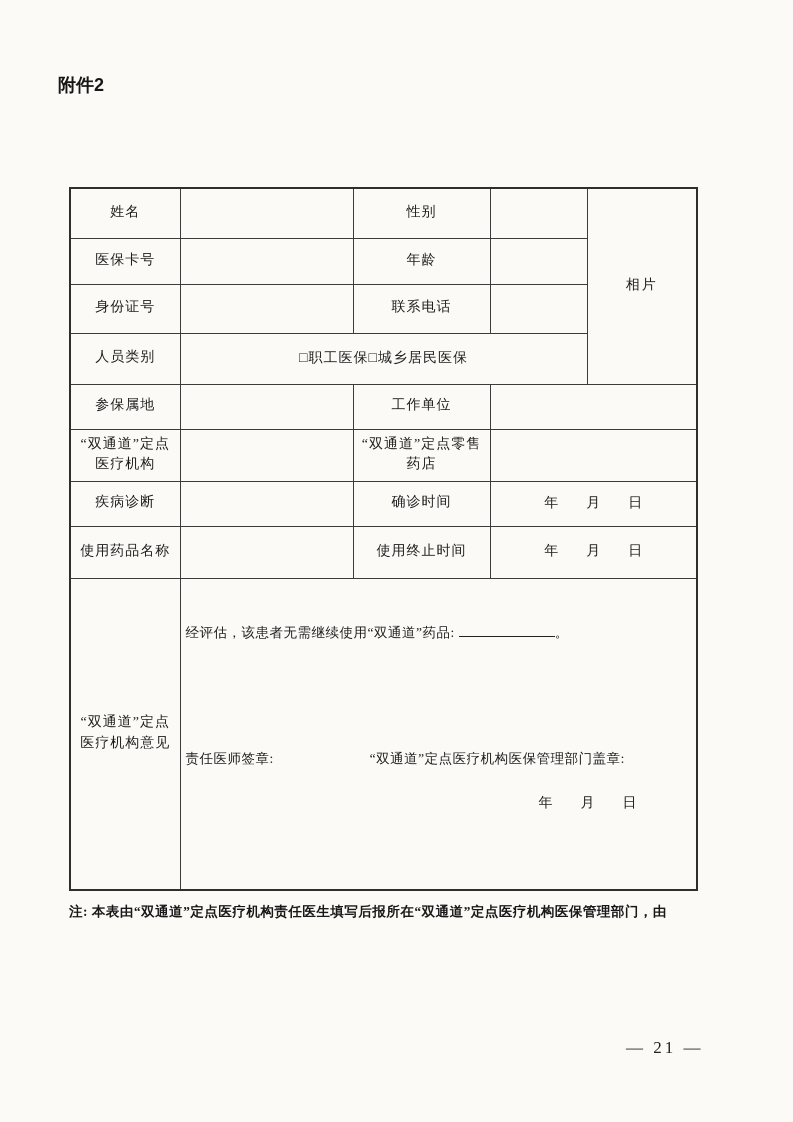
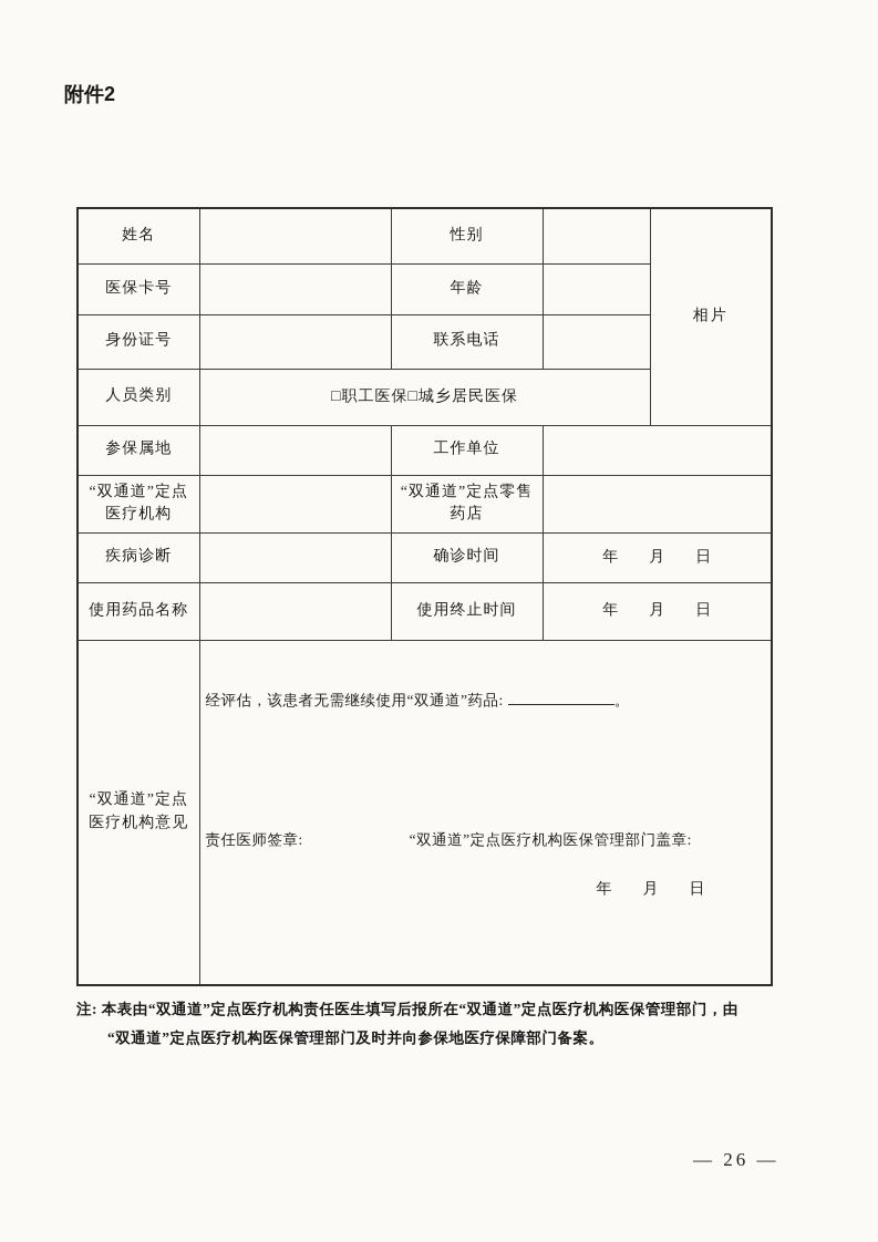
  附件2
  姓名		性别		相片
  医保卡号		年龄
  身份证号		联系电话
  人员类别	□职工医保□城乡居民医保
  参保属地		工作单位
  “双通道”定点医疗机构		“双通道”定点零售药店
  疾病诊断		确诊时间	年 月 日
  使用药品名称		使用终止时间	年 月 日
  “双通道”定点医疗机构意见	经评估，该患者无需继续使用“双通道”药品: 。 责任医师签章: “双通道”定点医疗机构医保管理部门盖章: 年 月 日
  注: 本表由“双通道”定点医疗机构责任医生填写后报所在“双通道”定点医疗机构医保管理部门，由
+ “双通道”定点医疗机构医保管理部门及时并向参保地医疗保障部门备案。
- — 21 —
+ — 26 —
